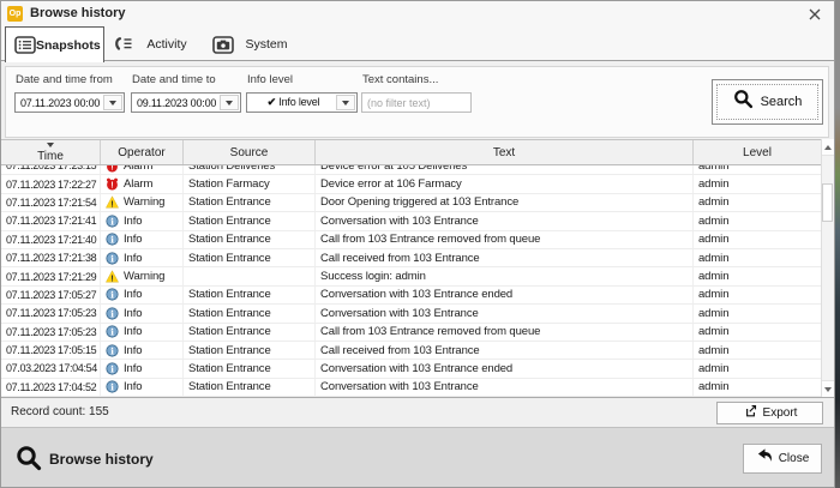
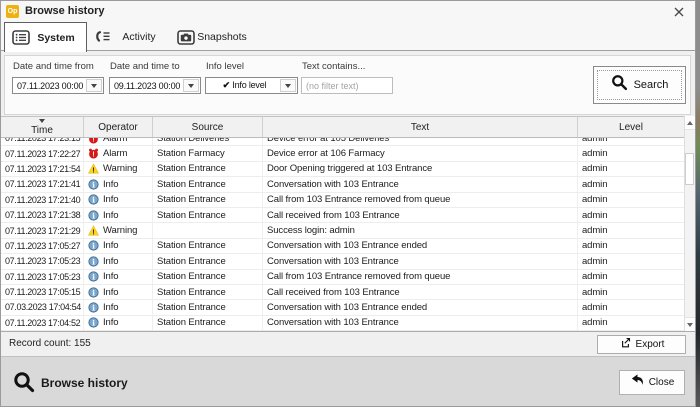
  Browse history
- Snapshots
+ System
  Activity
- System
+ Snapshots
  Date and time from
  07.11.2023 00:00
  Date and time to
  09.11.2023 00:00
  Info level
  ✔ Info level
  Text contains...
  (no filter text)
  Search
  Time
  Operator
  Source
  Text
  Level
  07.11.2023 17:23:15
  Alarm
  Station Deliveries
  Device error at 105 Deliveries
  admin
  07.11.2023 17:22:27
  Alarm
  Station Farmacy
  Device error at 106 Farmacy
  admin
  07.11.2023 17:21:54
  Warning
  Station Entrance
  Door Opening triggered at 103 Entrance
  admin
  07.11.2023 17:21:41
  i
  Info
  Station Entrance
  Conversation with 103 Entrance
  admin
  07.11.2023 17:21:40
  i
  Info
  Station Entrance
  Call from 103 Entrance removed from queue
  admin
  07.11.2023 17:21:38
  i
  Info
  Station Entrance
  Call received from 103 Entrance
  admin
  07.11.2023 17:21:29
  Warning
  Success login: admin
  admin
  07.11.2023 17:05:27
  i
  Info
  Station Entrance
  Conversation with 103 Entrance ended
  admin
  07.11.2023 17:05:23
  i
  Info
  Station Entrance
  Conversation with 103 Entrance
  admin
  07.11.2023 17:05:23
  i
  Info
  Station Entrance
  Call from 103 Entrance removed from queue
  admin
  07.11.2023 17:05:15
  i
  Info
  Station Entrance
  Call received from 103 Entrance
  admin
  07.03.2023 17:04:54
  i
  Info
  Station Entrance
  Conversation with 103 Entrance ended
  admin
  07.11.2023 17:04:52
  i
  Info
  Station Entrance
  Conversation with 103 Entrance
  admin
  Record count: 155
  Export
  Browse history
  Close
